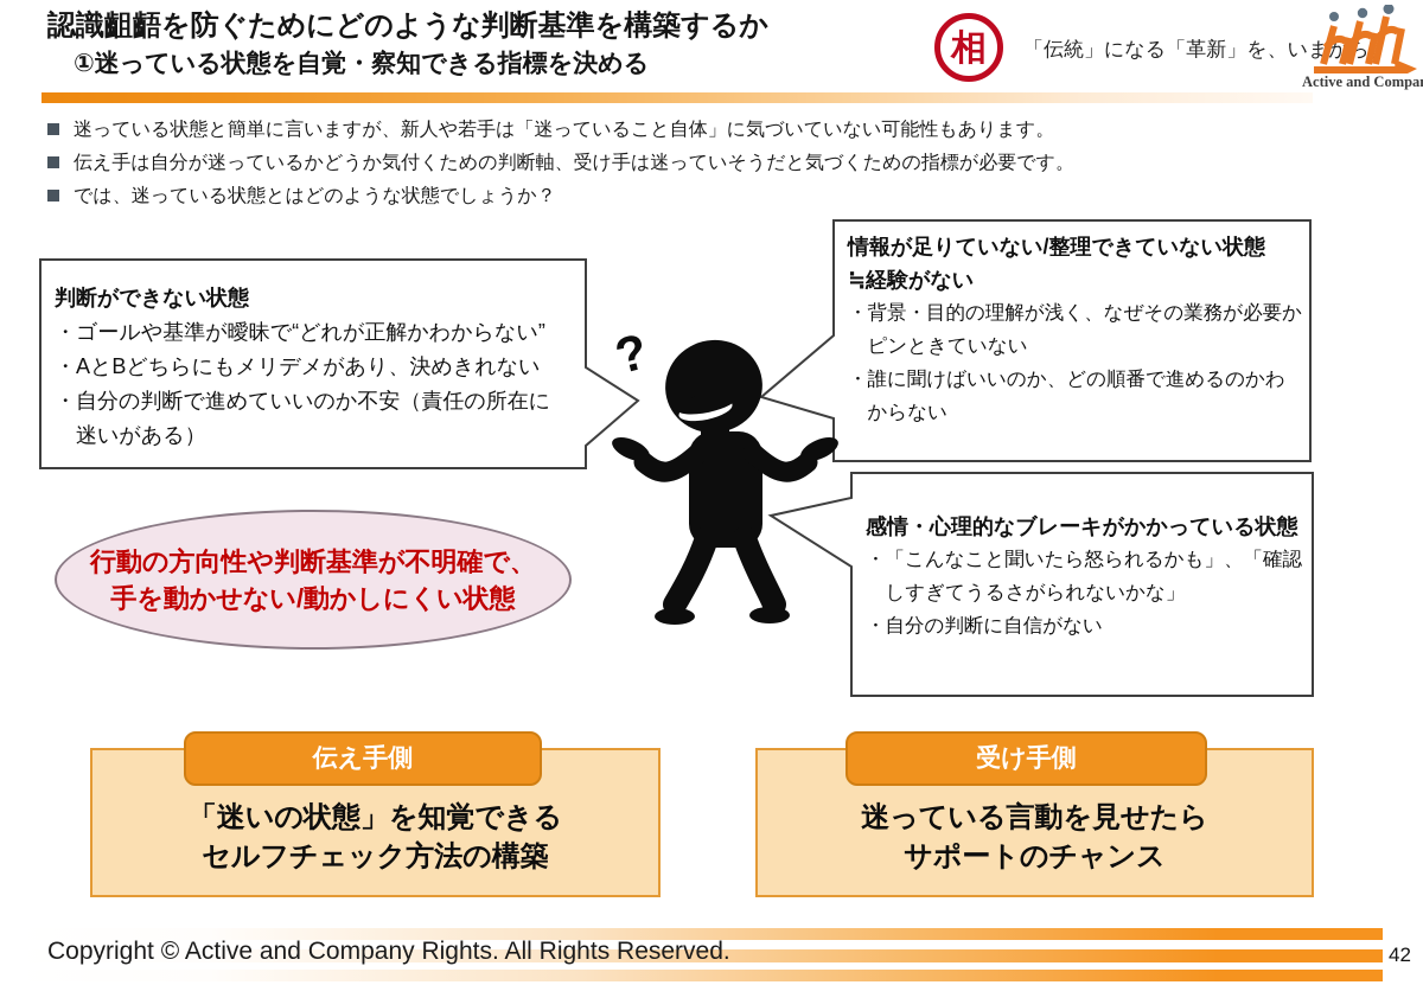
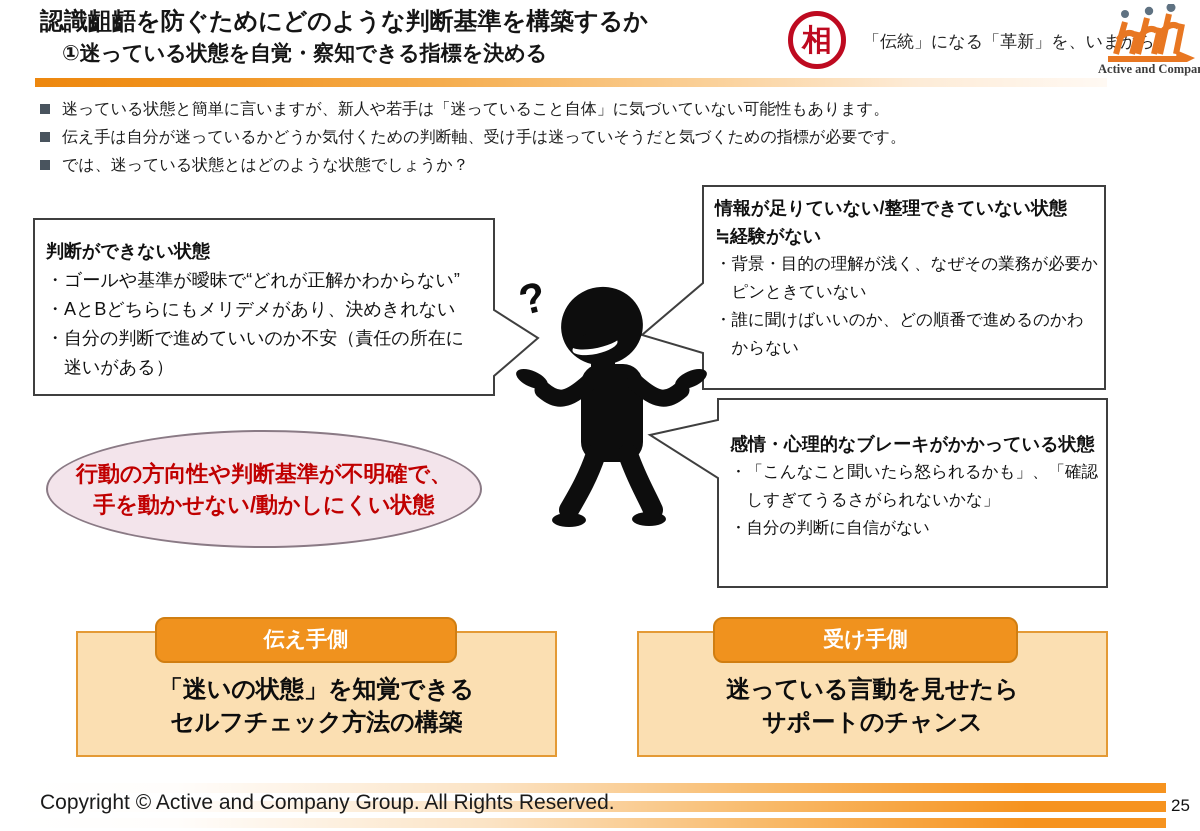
  認識齟齬を防ぐためにどのような判断基準を構築するか
  ①迷っている状態を自覚・察知できる指標を決める
  相
  「伝統」になる「革新」を、いまから
  Active and Compa
  迷っている状態と簡単に言いますが、新人や若手は「迷っていること自体」に気づいていない可能性もあります。
  伝え手は自分が迷っているかどうか気付くための判断軸、受け手は迷っていそうだと気づくための指標が必要です。
  では、迷っている状態とはどのような状態でしょうか？
  判断ができない状態
  ・ゴールや基準が曖昧で“どれが正解かわからない”
  ・AとBどちらにもメリデメがあり、決めきれない
  ・自分の判断で進めていいのか不安（責任の所在に迷いがある）
  情報が足りていない/整理できていない状態
  ≒経験がない
  ・背景・目的の理解が浅く、なぜその業務が必要かピンときていない
  ・誰に聞けばいいのか、どの順番で進めるのかわからない
  感情・心理的なブレーキがかかっている状態
  ・「こんなこと聞いたら怒られるかも」、「確認しすぎてうるさがられないかな」
  ・自分の判断に自信がない
  行動の方向性や判断基準が不明確で、
  手を動かせない/動かしにくい状態
  伝え手側
  「迷いの状態」を知覚できる
  セルフチェック方法の構築
  受け手側
  迷っている言動を見せたら
  サポートのチャンス
- Copyright © Active and Company Rights. All Rights Reserved.
+ Copyright © Active and Company Group. All Rights Reserved.
- 42
+ 25
